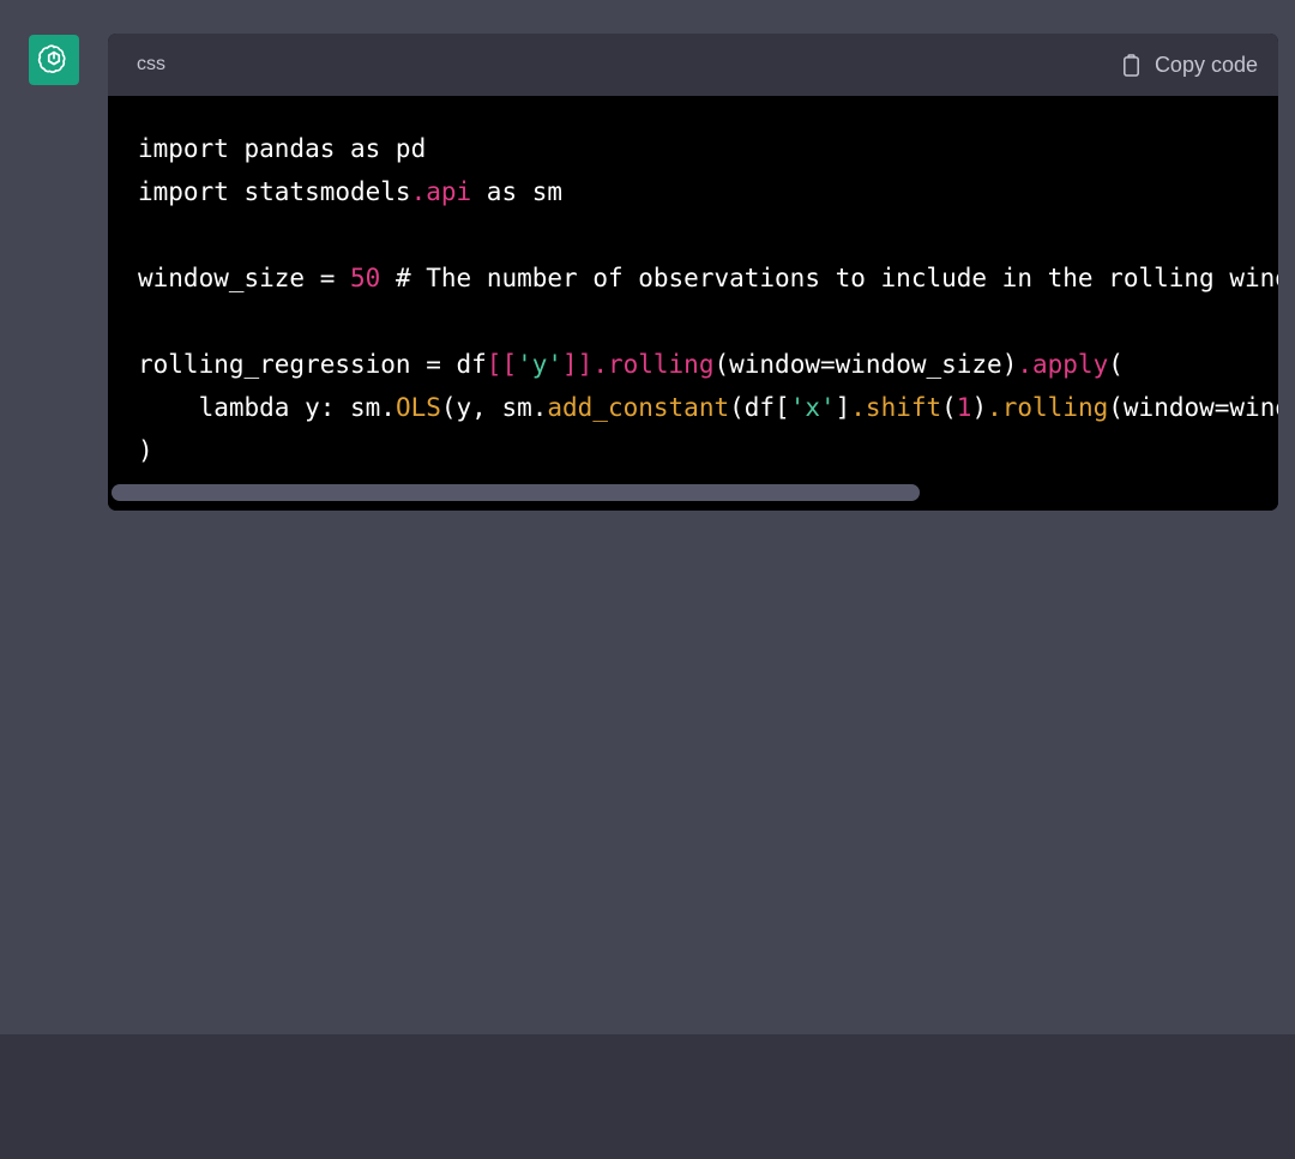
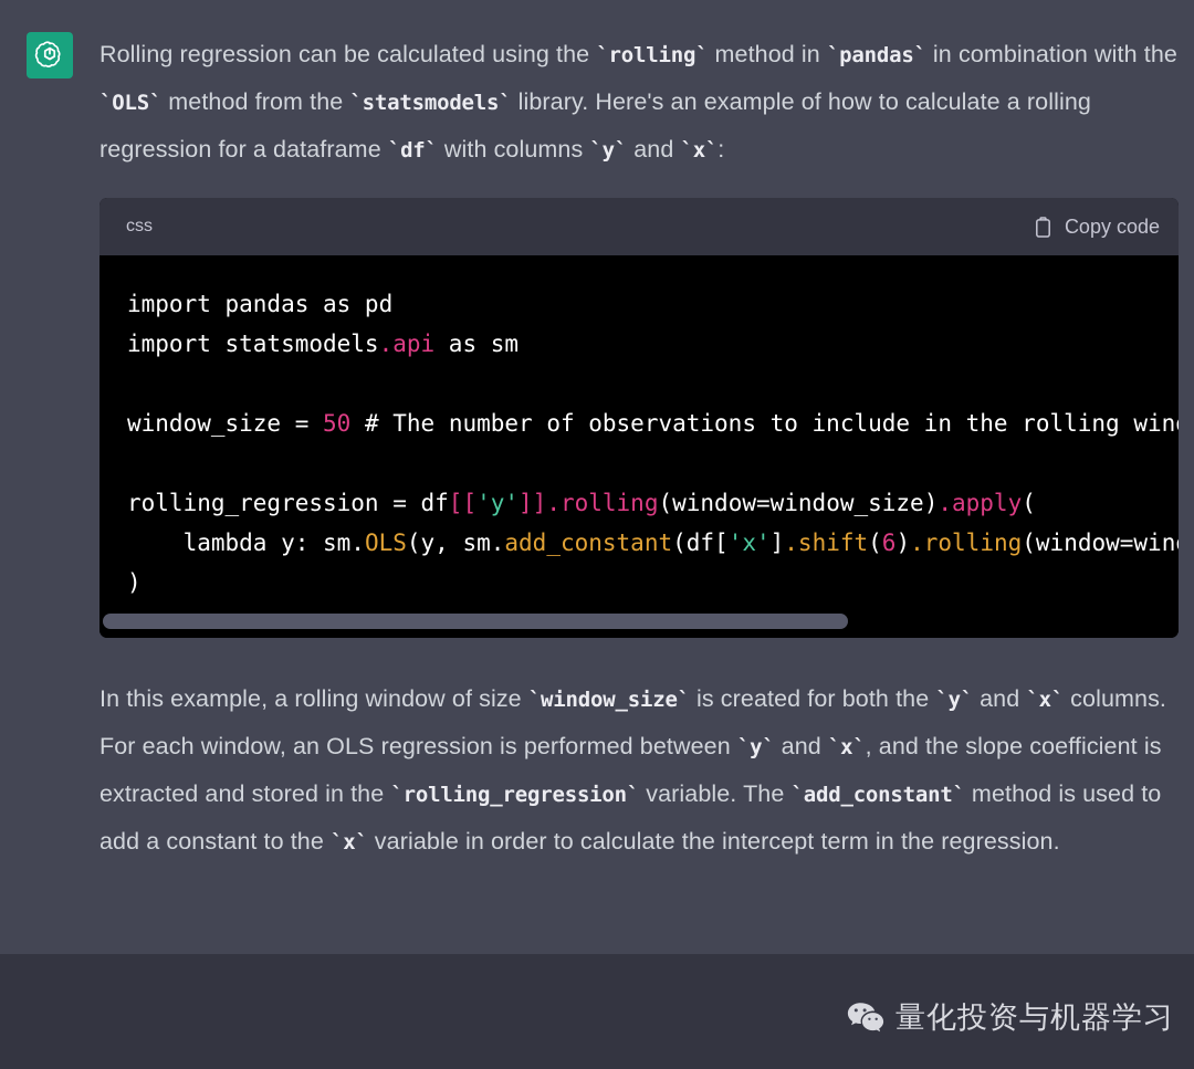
+ Rolling regression can be calculated using the `rolling` method in `pandas` in combination with the `OLS` method from the `statsmodels` library. Here's an example of how to calculate a rolling regression for a dataframe `df` with columns `y` and `x`:
  css
  Copy code
- import pandas as pd import statsmodels.api as sm window_size = 50 # The number of observations to include in the rolling win rolling_regression = df[['y']].rolling(window=window_size).apply( lambda y: sm.OLS(y, sm.add_constant(df['x'].shift(1).rolling(window=win )
+ import pandas as pd import statsmodels.api as sm window_size = 50 # The number of observations to include in the rolling win rolling_regression = df[['y']].rolling(window=window_size).apply( lambda y: sm.OLS(y, sm.add_constant(df['x'].shift(6).rolling(window=win )
+ In this example, a rolling window of size `window_size` is created for both the `y` and `x` columns. For each window, an OLS regression is performed between `y` and `x`, and the slope coefficient is extracted and stored in the `rolling_regression` variable. The `add_constant` method is used to add a constant to the `x` variable in order to calculate the intercept term in the regression.
+ 量化投资与机器学习
